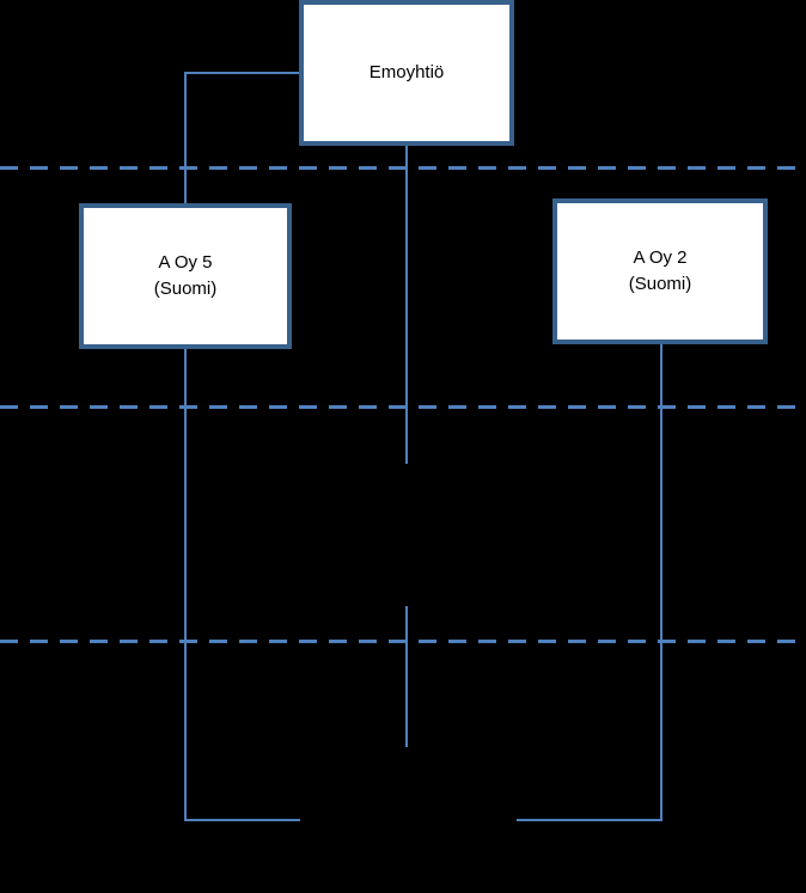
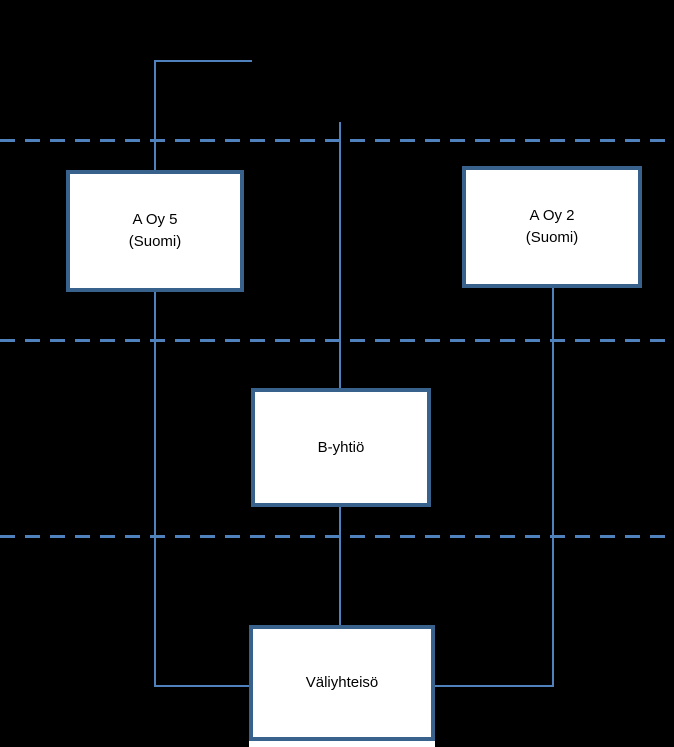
- Emoyhtiö
  A Oy 5
  (Suomi)
  A Oy 2
  (Suomi)
+ B-yhtiö
+ Väliyhteisö
